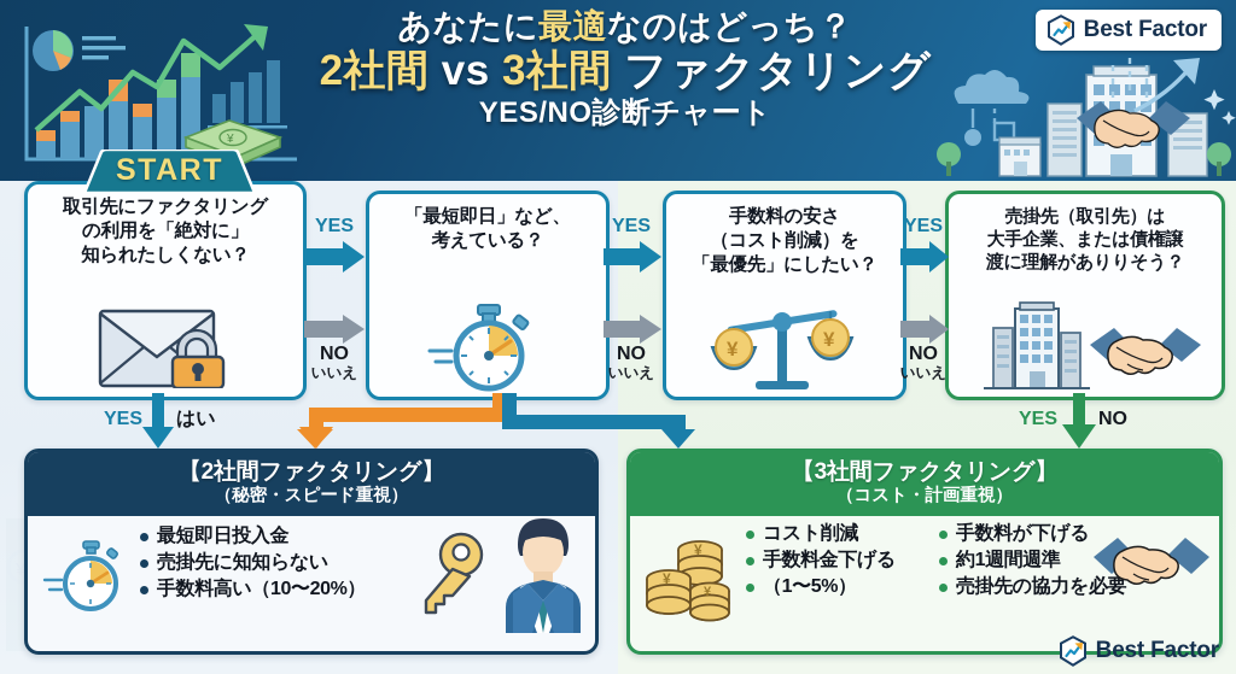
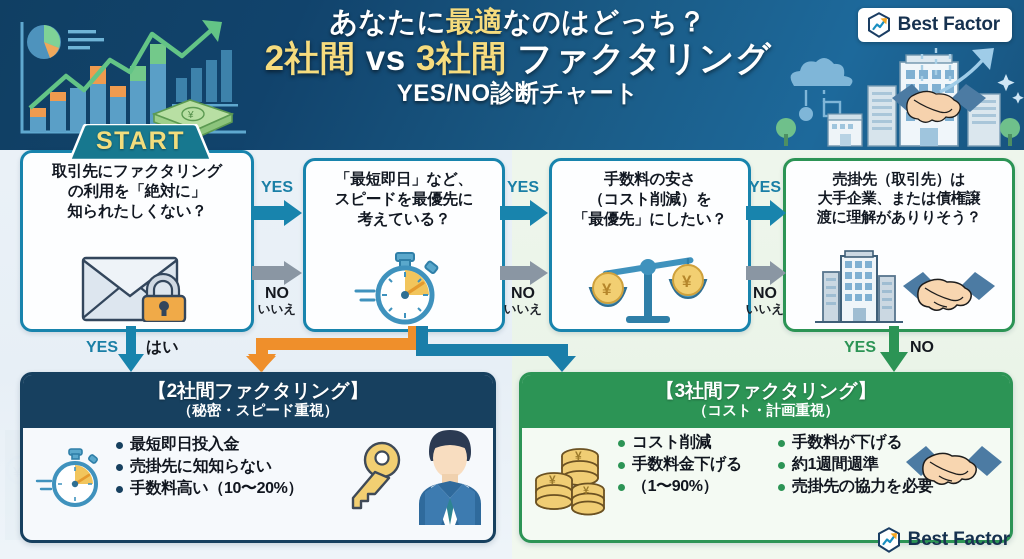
  ¥
  ¥
  あなたに最適なのはどっち？
  2社間 vs 3社間 ファクタリング
  YES/NO診断チャート
  Best Factor
  START
  取引先にファクタリング
  の利用を「絶対に」
  知られたしくない？
  「最短即日」など、
+ スピードを最優先に
  考えている？
  手数料の安さ
  （コスト削減）を
  「最優先」にしたい？
  ¥
  ¥
  売掛先（取引先）は
  大手企業、または債権譲
  渡に理解がありりそう？
  YES
  NO
  いいえ
  YES
  NO
  いいえ
  YES
  NO
  いいえ
  YES
  はい
  YES
  NO
  【2社間ファクタリング】
  （秘密・スピード重視）
  最短即日投入金
  売掛先に知知らない
  手数料高い（10〜20%）
  【3社間ファクタリング】
  （コスト・計画重視）
  ¥
  ¥
  ¥
  コスト削減
  手数料金下げる
- （1〜5%）
+ （1〜90%）
  手数料が下げる
  約1週間週準
  売掛先の協力を必要
  Best Factor
